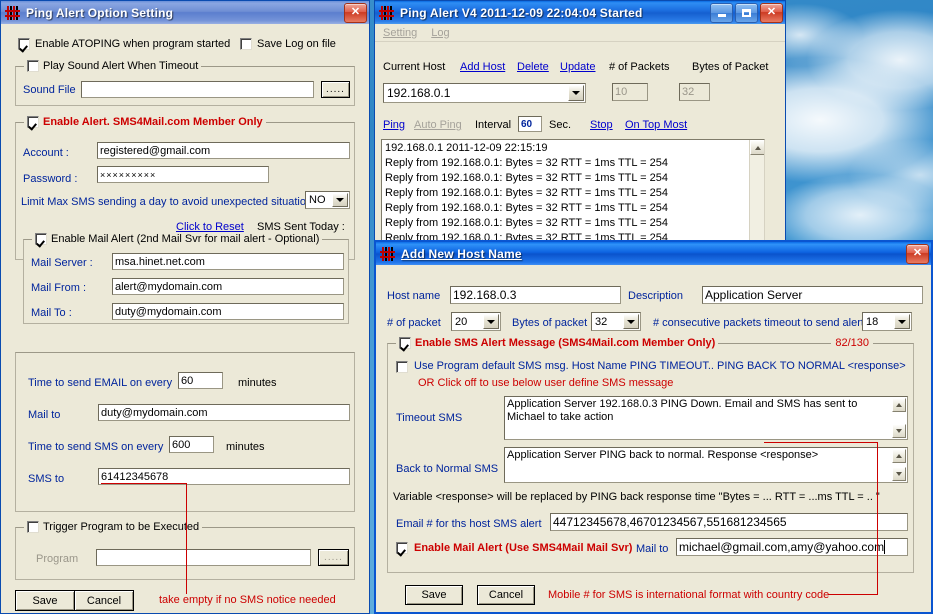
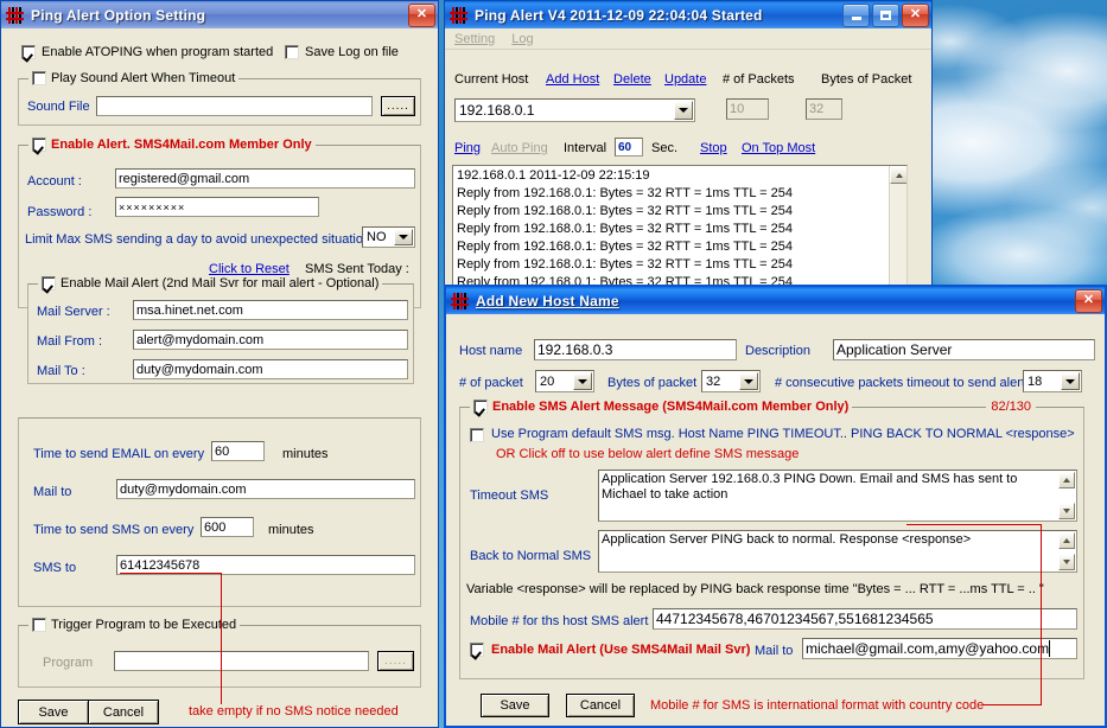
  Ping Alert Option Setting
  ✕
  Enable ATOPING when program started
  Save Log on file
  Play Sound Alert When Timeout
  Sound File
  .....
  Enable Alert. SMS4Mail.com Member Only
  Account :
  registered@gmail.com
  Password :
  ×××××××××
  Limit Max SMS sending a day to avoid unexpected situatio
  NO
  Click to Reset
  SMS Sent Today :
  Enable Mail Alert (2nd Mail Svr for mail alert - Optional)
  Mail Server :
  msa.hinet.net.com
  Mail From :
  alert@mydomain.com
  Mail To :
  duty@mydomain.com
  Time to send EMAIL on every
  60
  minutes
  Mail to
  duty@mydomain.com
  Time to send SMS on every
  600
  minutes
  SMS to
  61412345678
  Trigger Program to be Execued
  Program
  .....
  Save
  Cancel
  take empty if no SMS notice needed
  Ping Alert V4 2011-12-09 22:04:04 Started
  ✕
  Setting
  Log
  Current Host
  Add Host
  Delete
  Update
  # of Packets
  Bytes of Packet
  192.168.0.1
  10
  32
  Ping
  Auto Ping
  Interval
  60
  Sec.
  Stop
  On Top Most
  192.168.0.1 2011-12-09 22:15:19
  Reply from 192.168.0.1: Bytes = 32 RTT = 1ms TTL = 254
  Reply from 192.168.0.1: Bytes = 32 RTT = 1ms TTL = 254
  Reply from 192.168.0.1: Bytes = 32 RTT = 1ms TTL = 254
  Reply from 192.168.0.1: Bytes = 32 RTT = 1ms TTL = 254
  Reply from 192.168.0.1: Bytes = 32 RTT = 1ms TTL = 254
  Reply from 192.168.0.1: Bytes = 32 RTT = 1ms TTL = 254
  Add New Host Name
  ✕
  Host name
  192.168.0.3
  Description
  Application Server
  # of packet
  20
  Bytes of packet
  32
  # consecutive packets timeout to send aler
  18
  Enable SMS Alert Message (SMS4Mail.com Member Only)
  82/130
  Use Program default SMS msg. Host Name PING TIMEOUT.. PING BACK TO NORMAL <response>
- OR Click off to use below user define SMS message
+ OR Click off to use below alert define SMS message
  Timeout SMS
  Application Server 192.168.0.3 PING Down. Email and SMS has sent to Michael to take action
  Back to Normal SMS
  Application Server PING back to normal. Response <response>
  Variable <response> will be replaced by PING back response time "Bytes = ... RTT = ...ms TTL = ..
- Email # for ths host SMS alert
+ Mobile # for ths host SMS alert
  44712345678,46701234567,551681234565
  Enable Mail Alert (Use SMS4Mail Mail Svr)
  Mail to
  michael@gmail.com,amy@yahoo.com
  Save
  Cancel
  Mobile # for SMS is international format with country code
